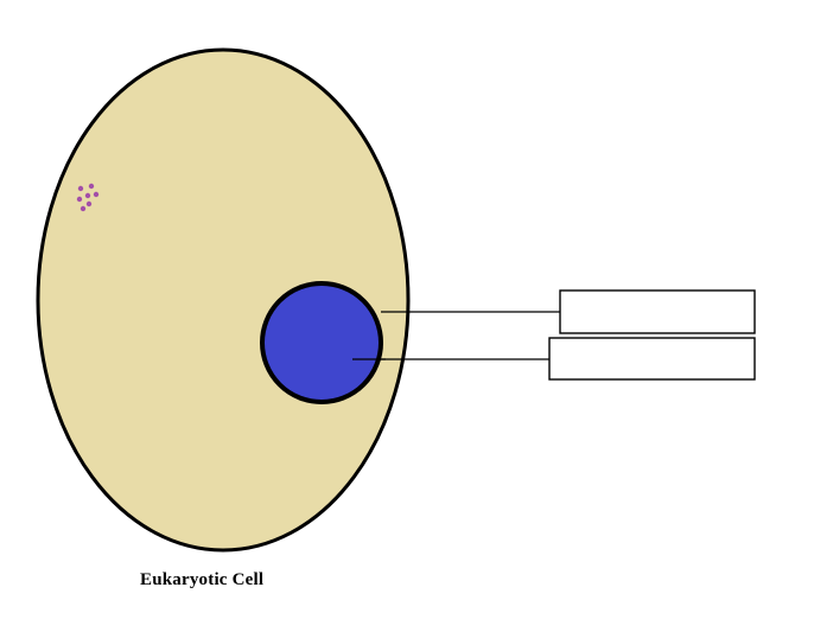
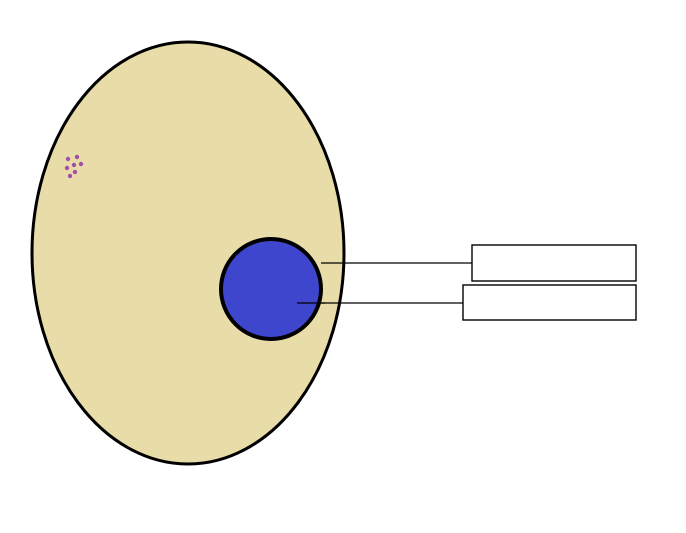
- Eukaryotic Cell
